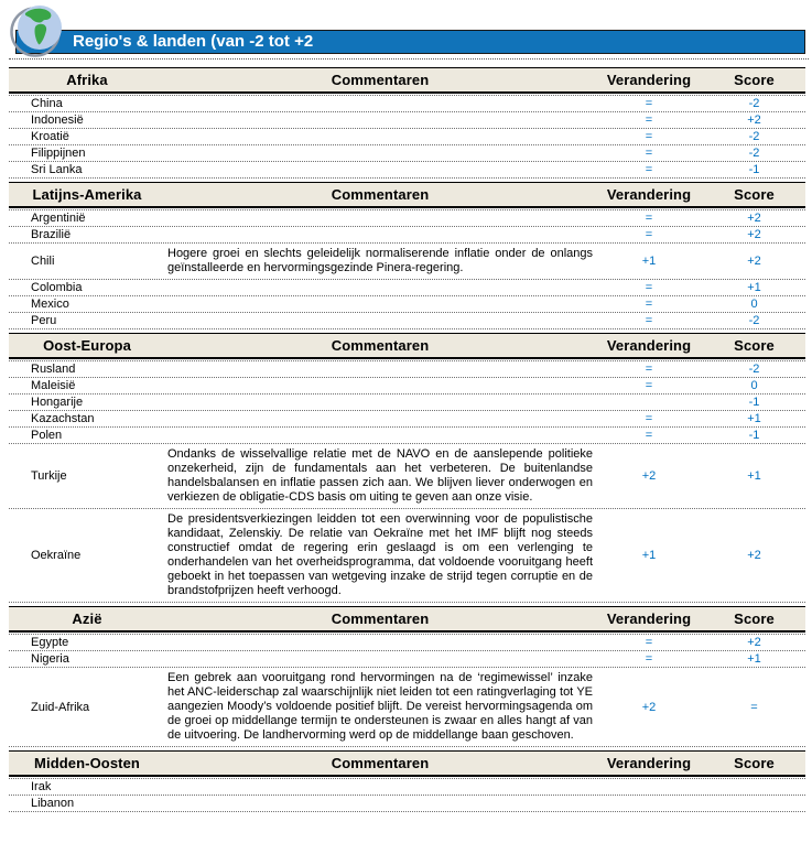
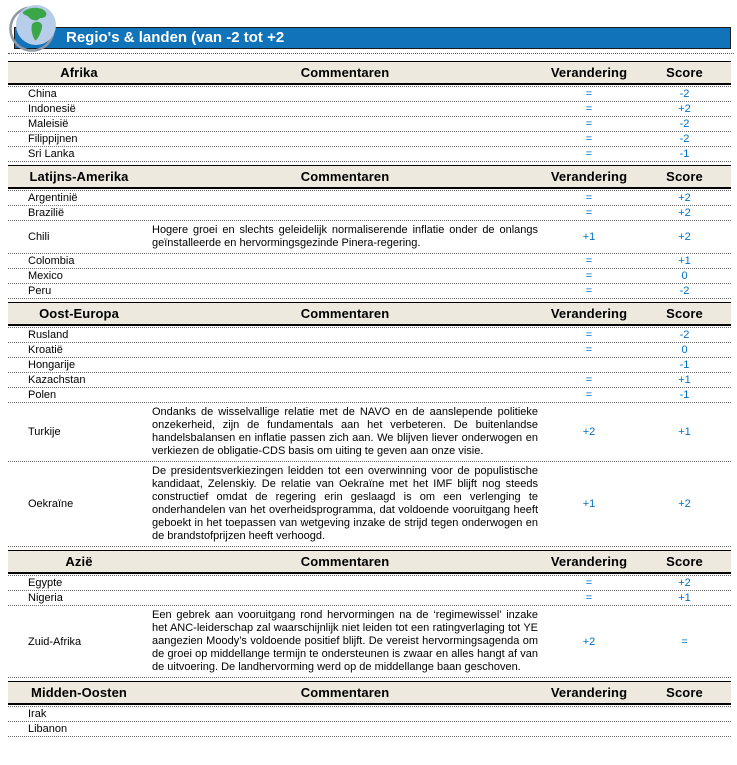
  Regio's & landen (van -2 tot +2
  Afrika
  Commentaren
  Verandering
  Score
  China
  =
  -2
  Indonesië
  =
  +2
- Kroatië
+ Maleisië
  =
  -2
  Filippijnen
  =
  -2
  Sri Lanka
  =
  -1
  Latijns-Amerika
  Commentaren
  Verandering
  Score
  Argentinië
  =
  +2
  Brazilië
  =
  +2
  Chili
  Hogere groei en slechts geleidelijk normaliserende inflatie onder de onlangs geïnstalleerde en hervormingsgezinde Pinera-regering.
  +1
  +2
  Colombia
  =
  +1
  Mexico
  =
  0
  Peru
  =
  -2
  Oost-Europa
  Commentaren
  Verandering
  Score
  Rusland
  =
  -2
- Maleisië
+ Kroatië
  =
  0
  Hongarije
  -1
  Kazachstan
  =
  +1
  Polen
  =
  -1
  Turkije
  Ondanks de wisselvallige relatie met de NAVO en de aanslepende politieke onzekerheid, zijn de fundamentals aan het verbeteren. De buitenlandse handelsbalansen en inflatie passen zich aan. We blijven liever onderwogen en verkiezen de obligatie-CDS basis om uiting te geven aan onze visie.
  +2
  +1
  Oekraïne
- De presidentsverkiezingen leidden tot een overwinning voor de populistische kandidaat, Zelenskiy. De relatie van Oekraïne met het IMF blijft nog steeds constructief omdat de regering erin geslaagd is om een verlenging te onderhandelen van het overheidsprogramma, dat voldoende vooruitgang heeft geboekt in het toepassen van wetgeving inzake de strijd tegen corruptie en de brandstofprijzen heeft verhoogd.
+ De presidentsverkiezingen leidden tot een overwinning voor de populistische kandidaat, Zelenskiy. De relatie van Oekraïne met het IMF blijft nog steeds constructief omdat de regering erin geslaagd is om een verlenging te onderhandelen van het overheidsprogramma, dat voldoende vooruitgang heeft geboekt in het toepassen van wetgeving inzake de strijd tegen onderwogen en de brandstofprijzen heeft verhoogd.
  +1
  +2
  Azië
  Commentaren
  Verandering
  Score
  Egypte
  =
  +2
  Nigeria
  =
  +1
  Zuid-Afrika
  Een gebrek aan vooruitgang rond hervormingen na de ‘regimewissel’ inzake het ANC-leiderschap zal waarschijnlijk niet leiden tot een ratingverlaging tot YE aangezien Moody’s voldoende positief blijft. De vereist hervormingsagenda om de groei op middellange termijn te ondersteunen is zwaar en alles hangt af van de uitvoering. De landhervorming werd op de middellange baan geschoven.
  +2
  =
  Midden-Oosten
  Commentaren
  Verandering
  Score
  Irak
  Libanon
